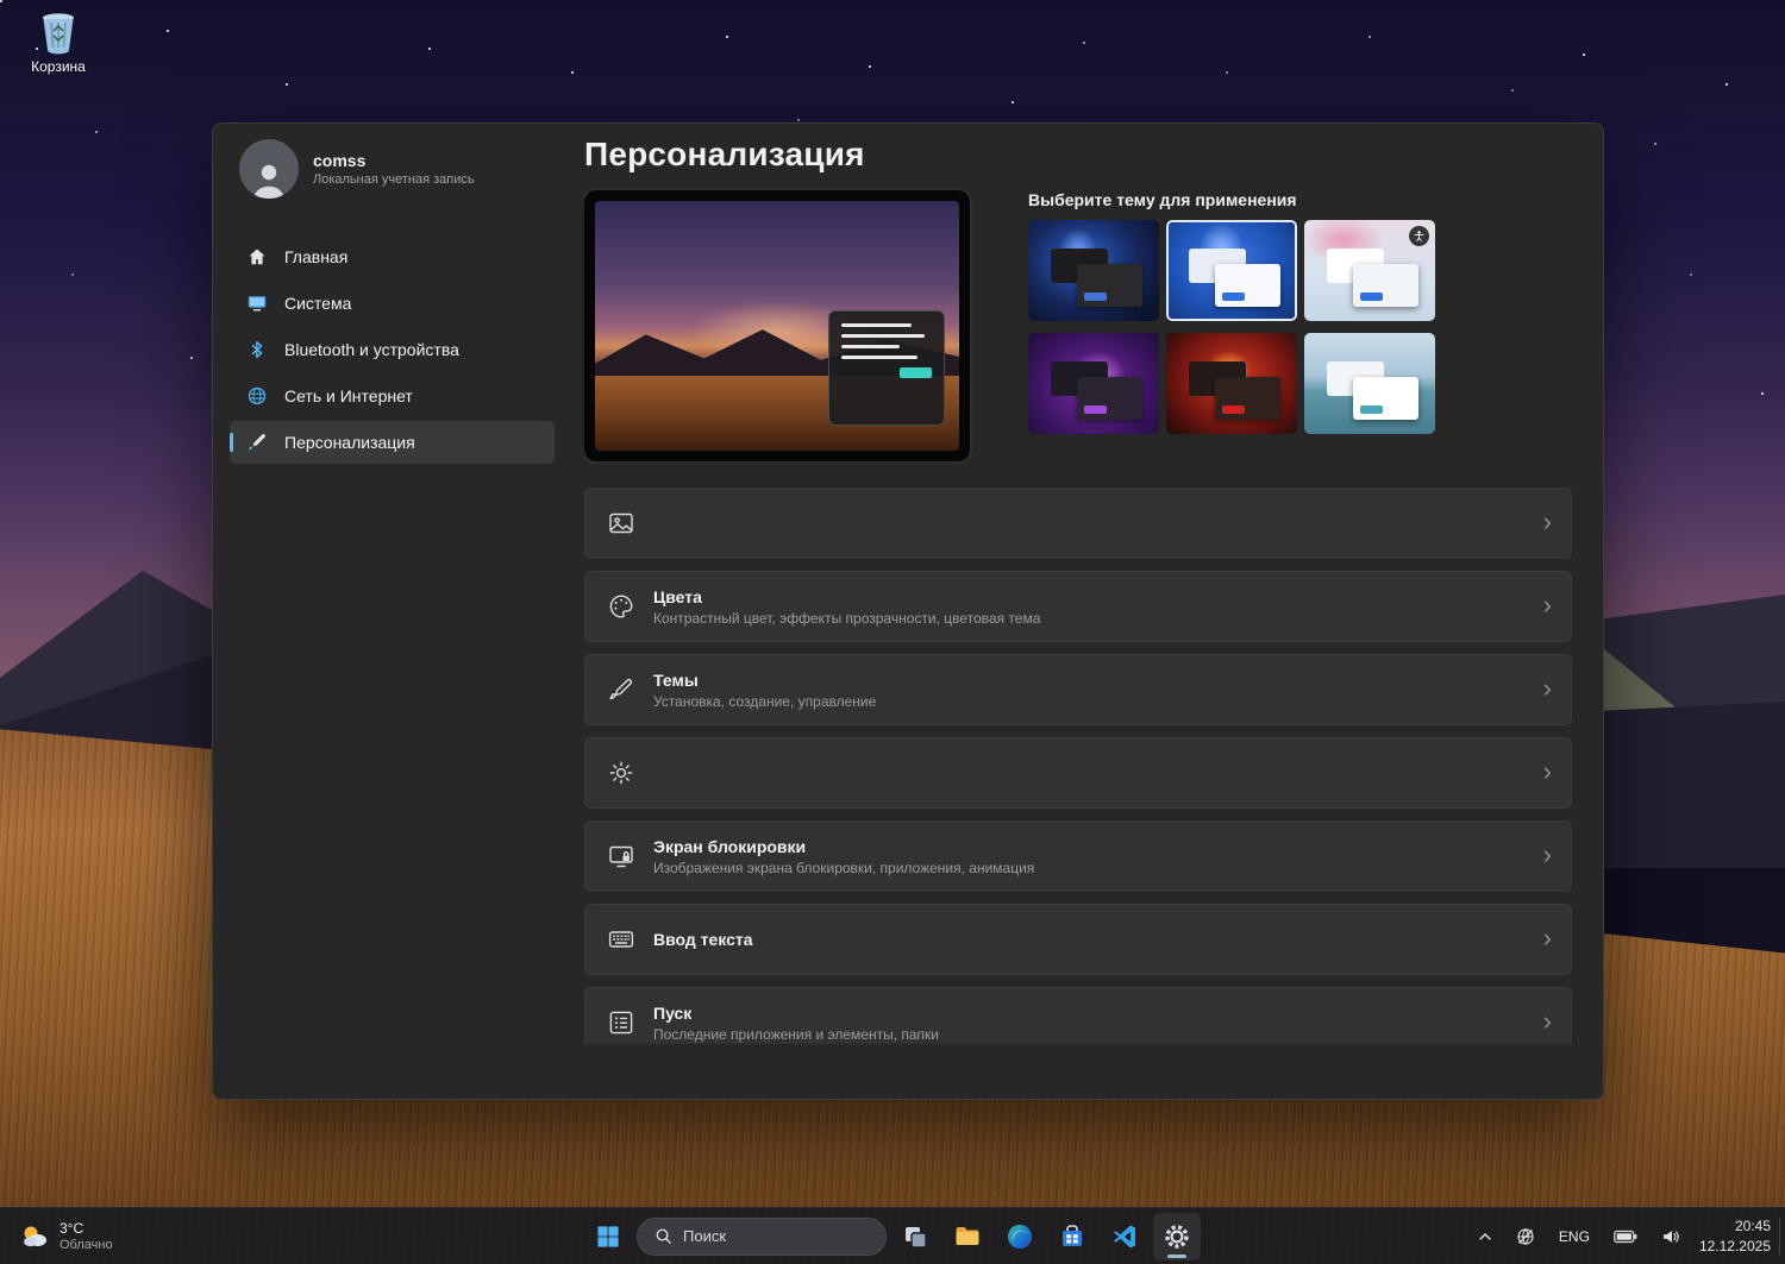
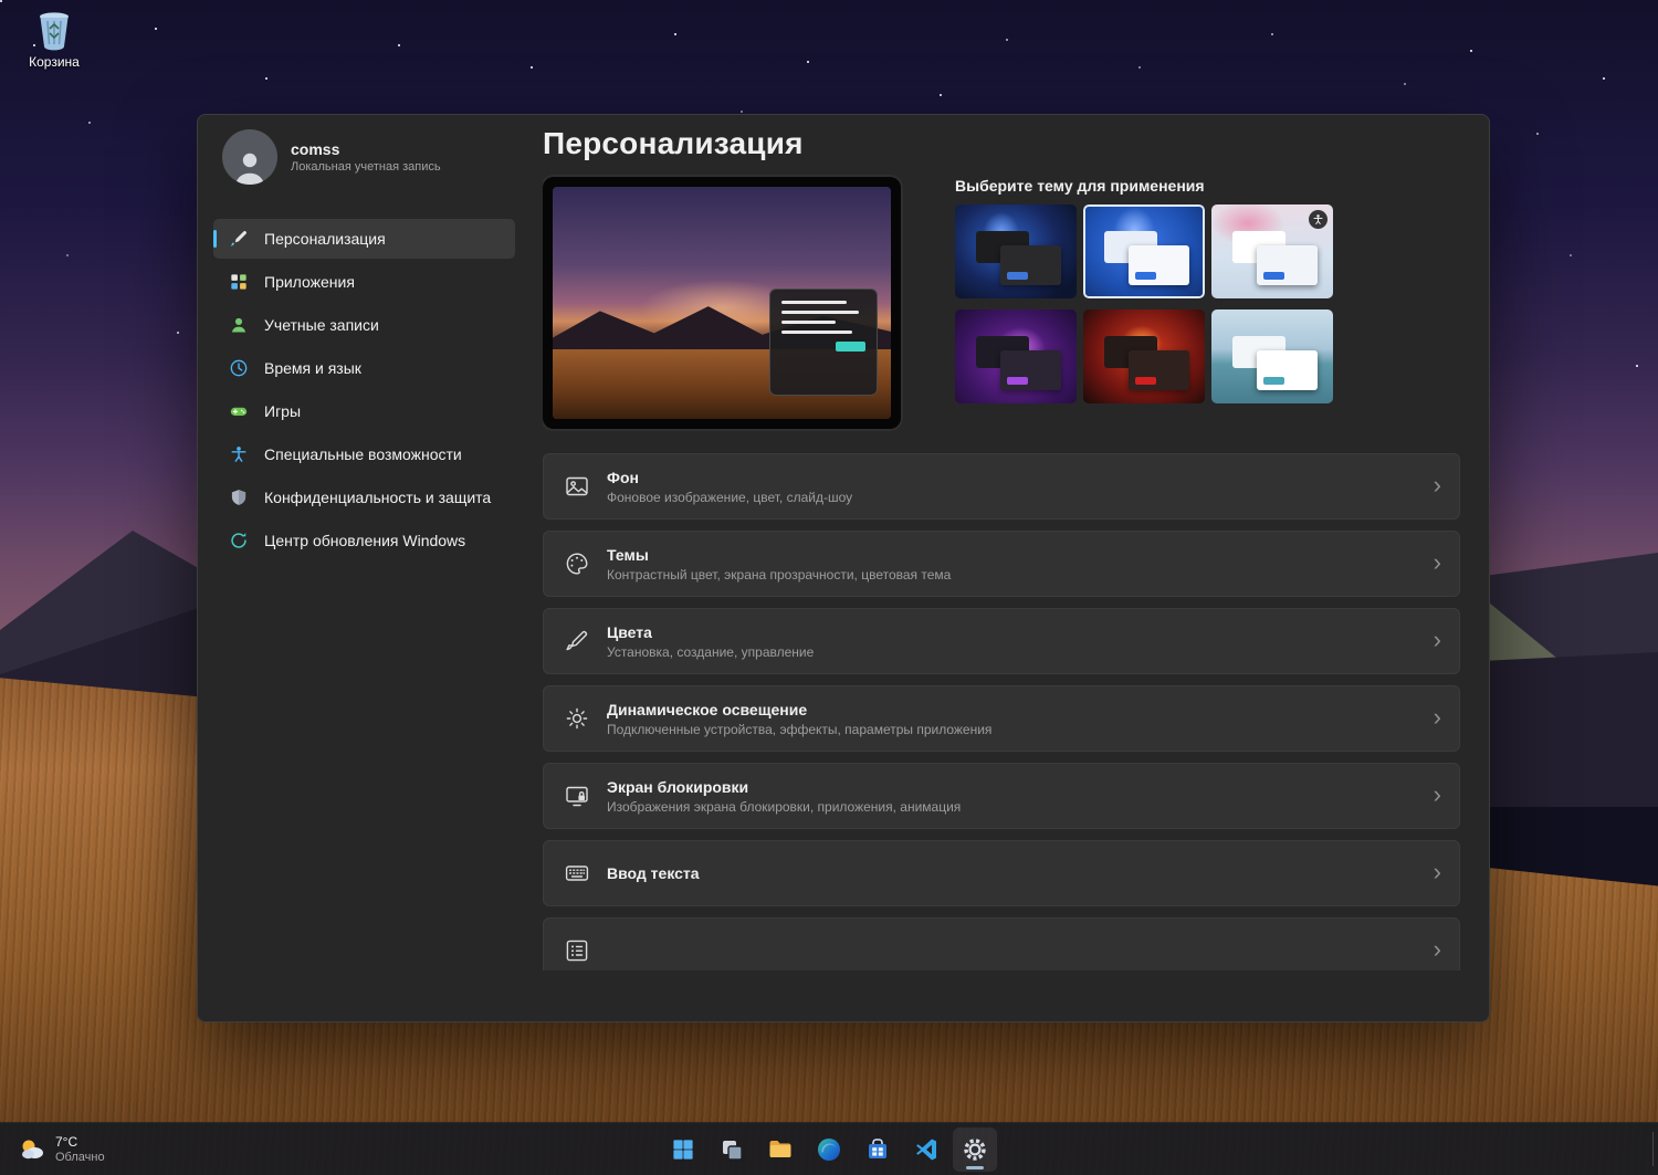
  Корзина
  comss
  Локальная учетная запись
- Главная
- Система
- Bluetooth и устройства
- Сеть и Интернет
  Персонализация
+ Приложения
+ Учетные записи
+ Время и язык
+ Игры
+ Специальные возможности
+ Конфиденциальность и защита
+ Центр обновления Windows
  Персонализация
  Выберите тему для применения
+ Фон
+ Фоновое изображение, цвет, слайд-шоу
  ›
- Цвета
+ Темы
- Контрастный цвет, эффекты прозрачности, цветовая тема
+ Контрастный цвет, экрана прозрачности, цветовая тема
  ›
- Темы
+ Цвета
  Установка, создание, управление
  ›
+ Динамическое освещение
+ Подключенные устройства, эффекты, параметры приложения
  ›
  Экран блокировки
  Изображения экрана блокировки, приложения, анимация
  ›
  Ввод текста
  ›
- Пуск
- Последние приложения и элементы, папки
  ›
- 3°C
+ 7°C
  Облачно
- Поиск
- ENG
- 20:45
- 12.12.2025
